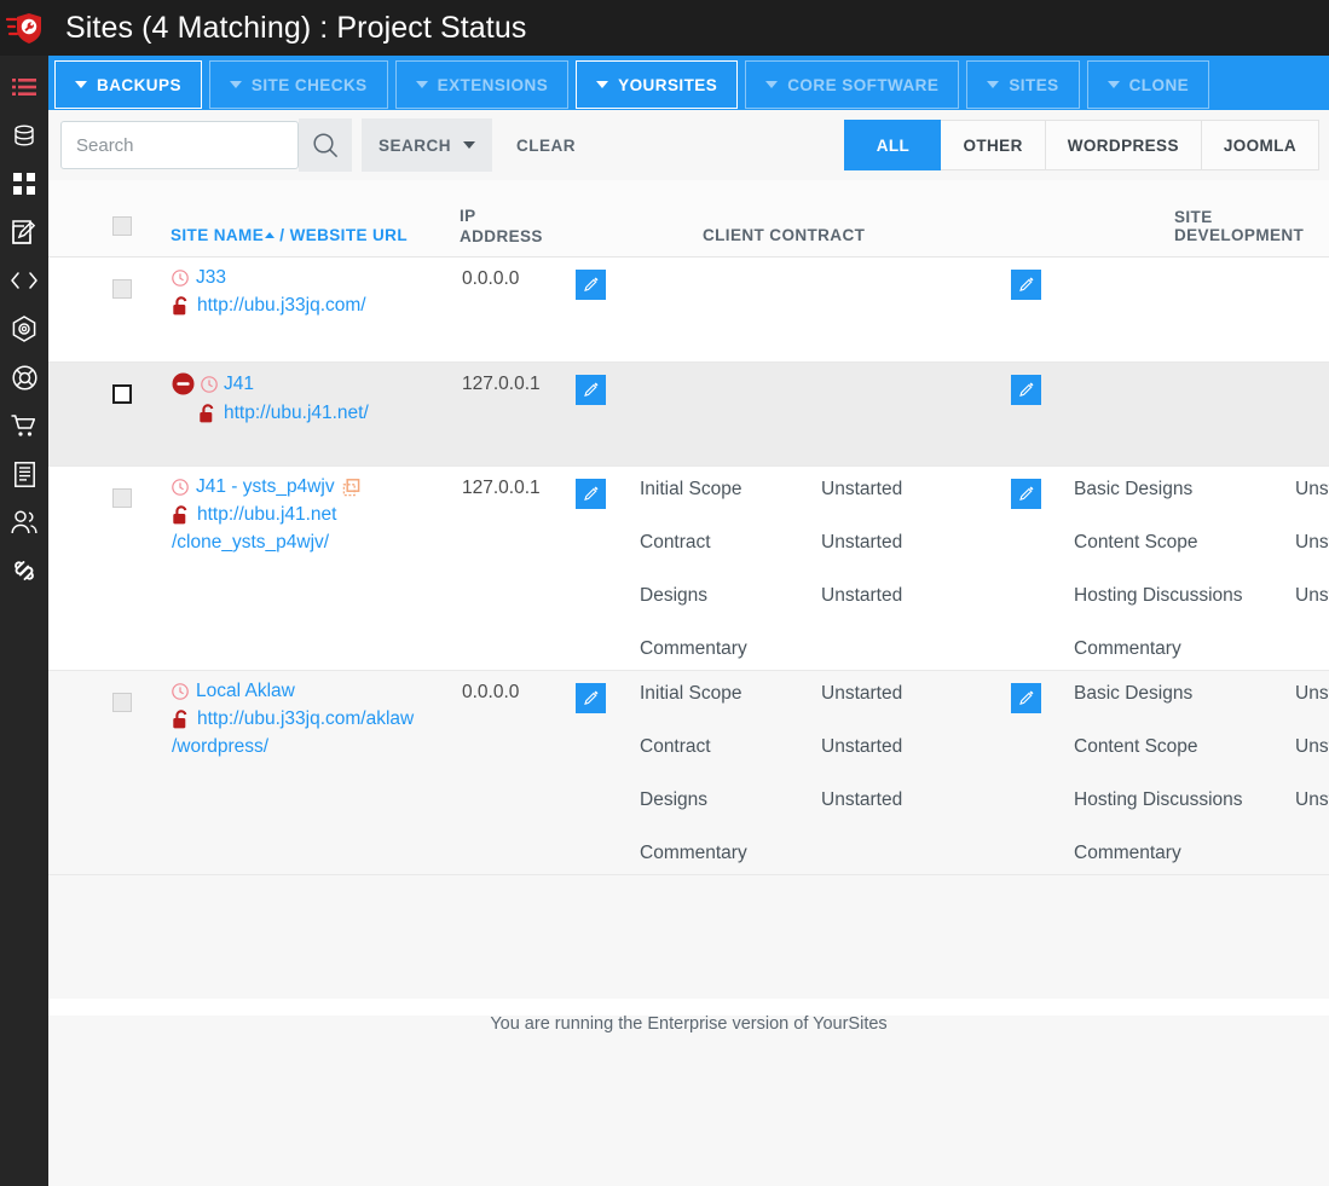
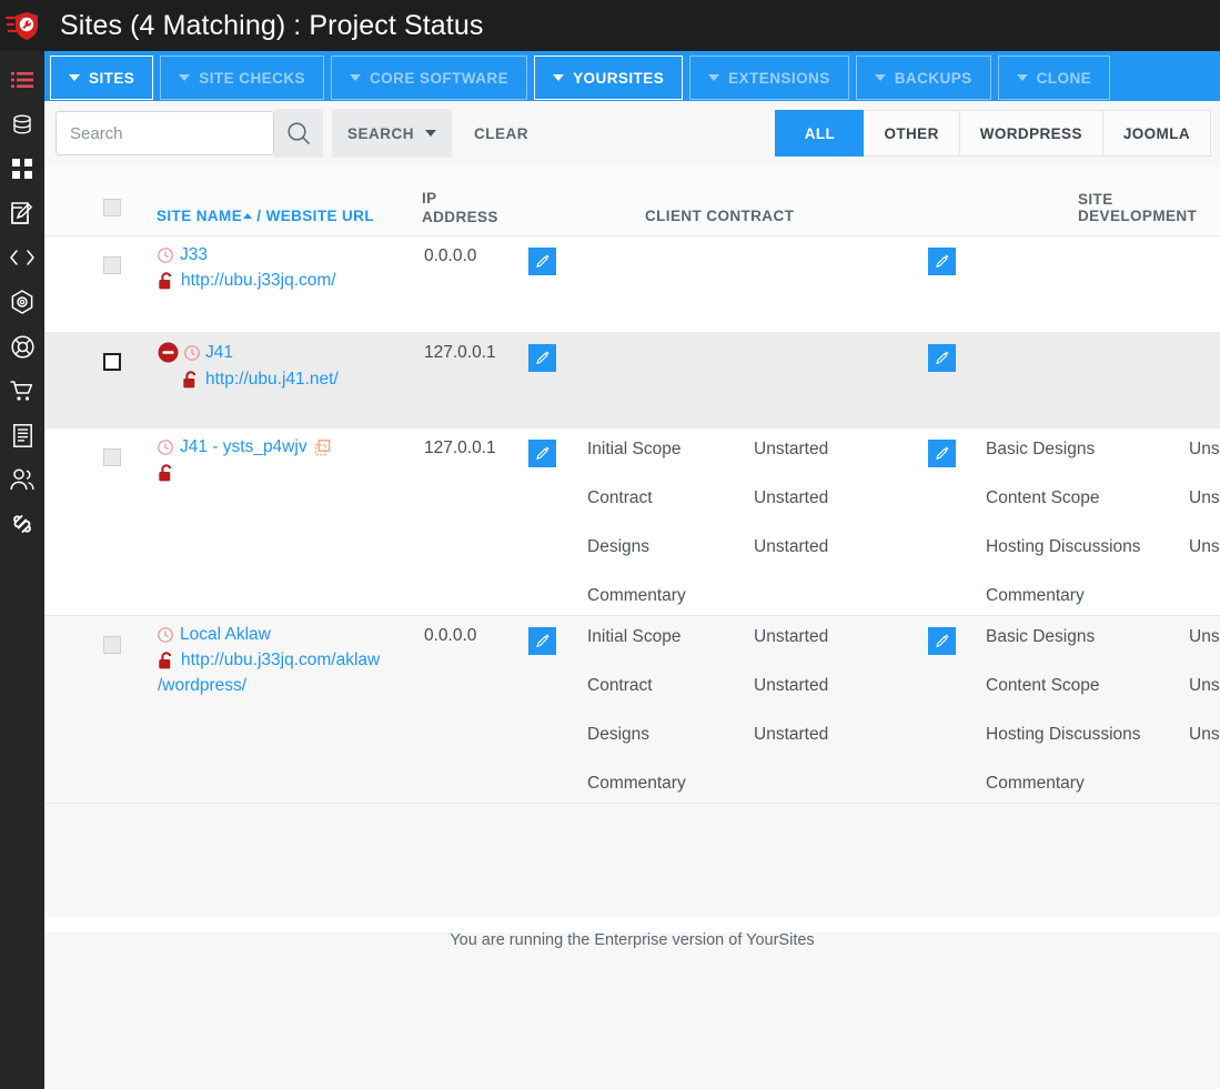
  Sites (4 Matching) : Project Status
- BACKUPS
+ SITES
  SITE CHECKS
- EXTENSIONS
+ CORE SOFTWARE
  YOURSITES
- CORE SOFTWARE
+ EXTENSIONS
- SITES
+ BACKUPS
  CLONE
  Search
  SEARCH
  CLEAR
  ALL
  OTHER
  WORDPRESS
  JOOMLA
  SITE NAME / WEBSITE URL
  IP
  ADDRESS
  CLIENT CONTRACT
  SITE DEVELOPMENT
  J33
  http://ubu.j33jq.com/
  0.0.0.0
  J41
  http://ubu.j41.net/
  127.0.0.1
  J41 - ysts_p4wjv
- http://ubu.j41.net
- /clone_ysts_p4wjv/
  127.0.0.1
  Initial Scope
  Unstarted
  Contract
  Unstarted
  Designs
  Unstarted
  Commentary
  Basic Designs
  Content Scope
  Hosting Discussions
  Commentary
  Local Aklaw
  http://ubu.j33jq.com/aklaw
  /wordpress/
  0.0.0.0
  Initial Scope
  Unstarted
  Contract
  Unstarted
  Designs
  Unstarted
  Commentary
  Basic Designs
  Content Scope
  Hosting Discussions
  Commentary
  You are running the Enterprise version of YourSites
